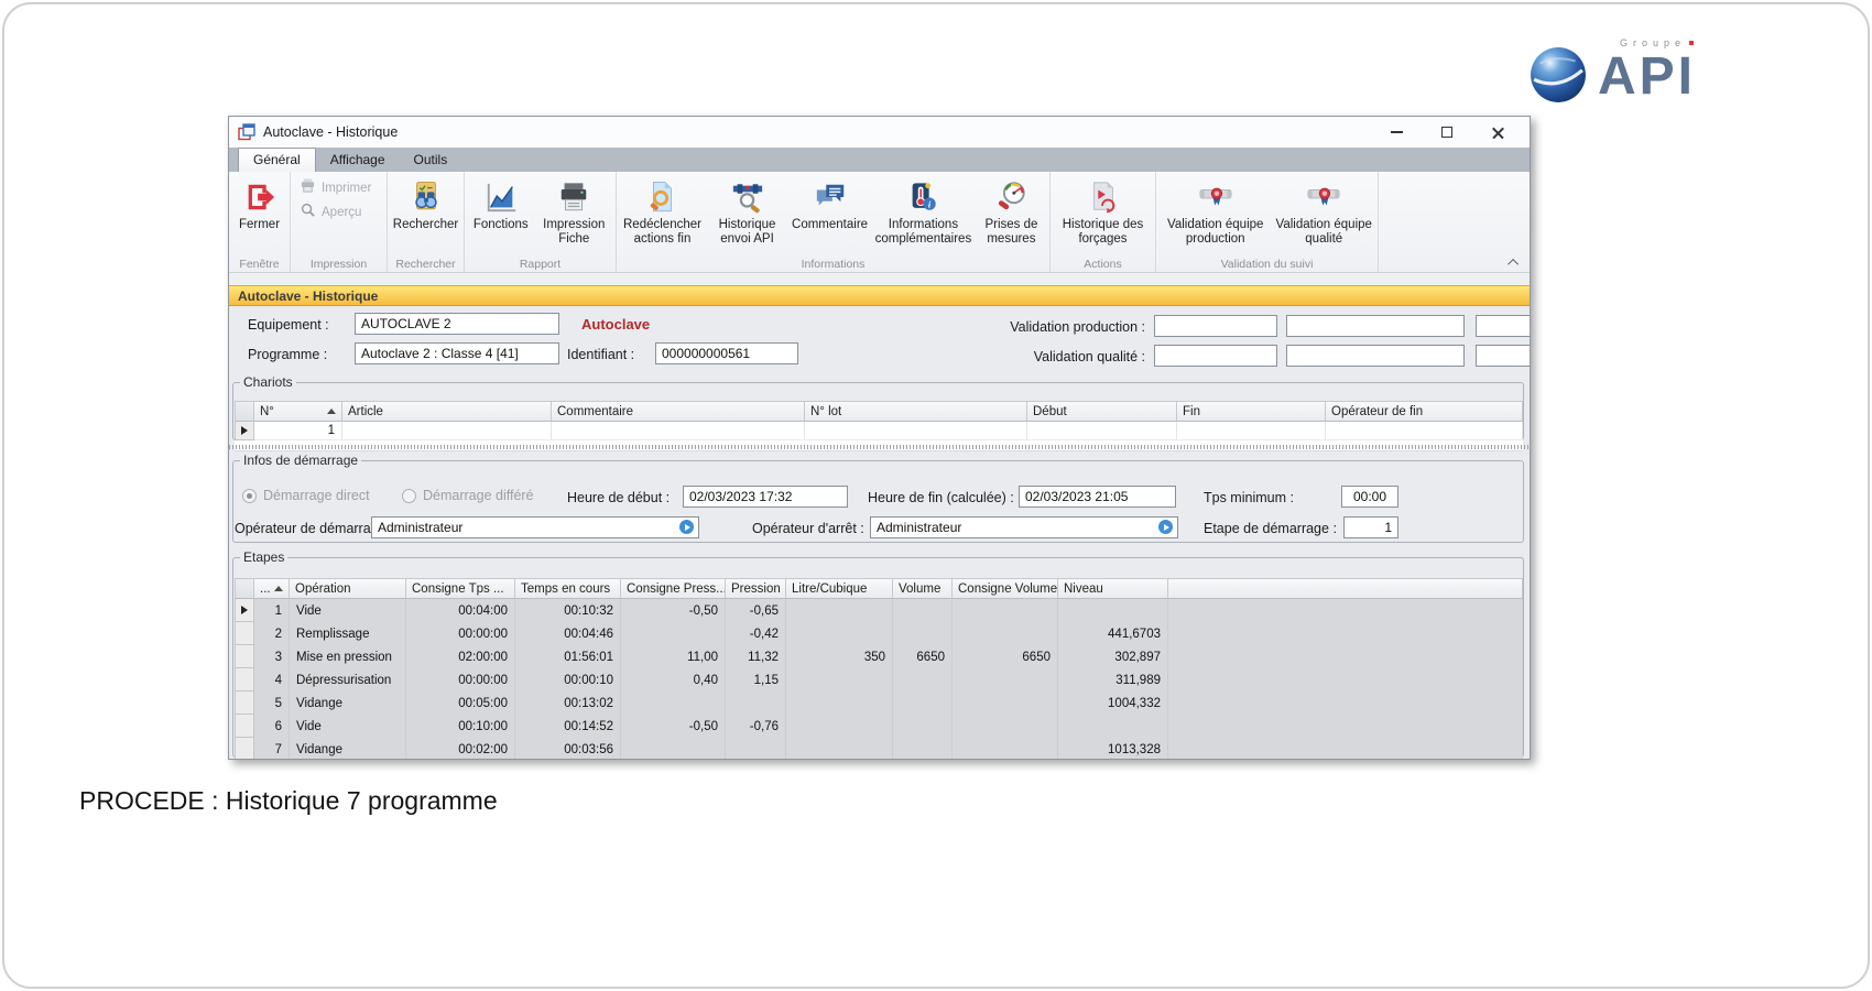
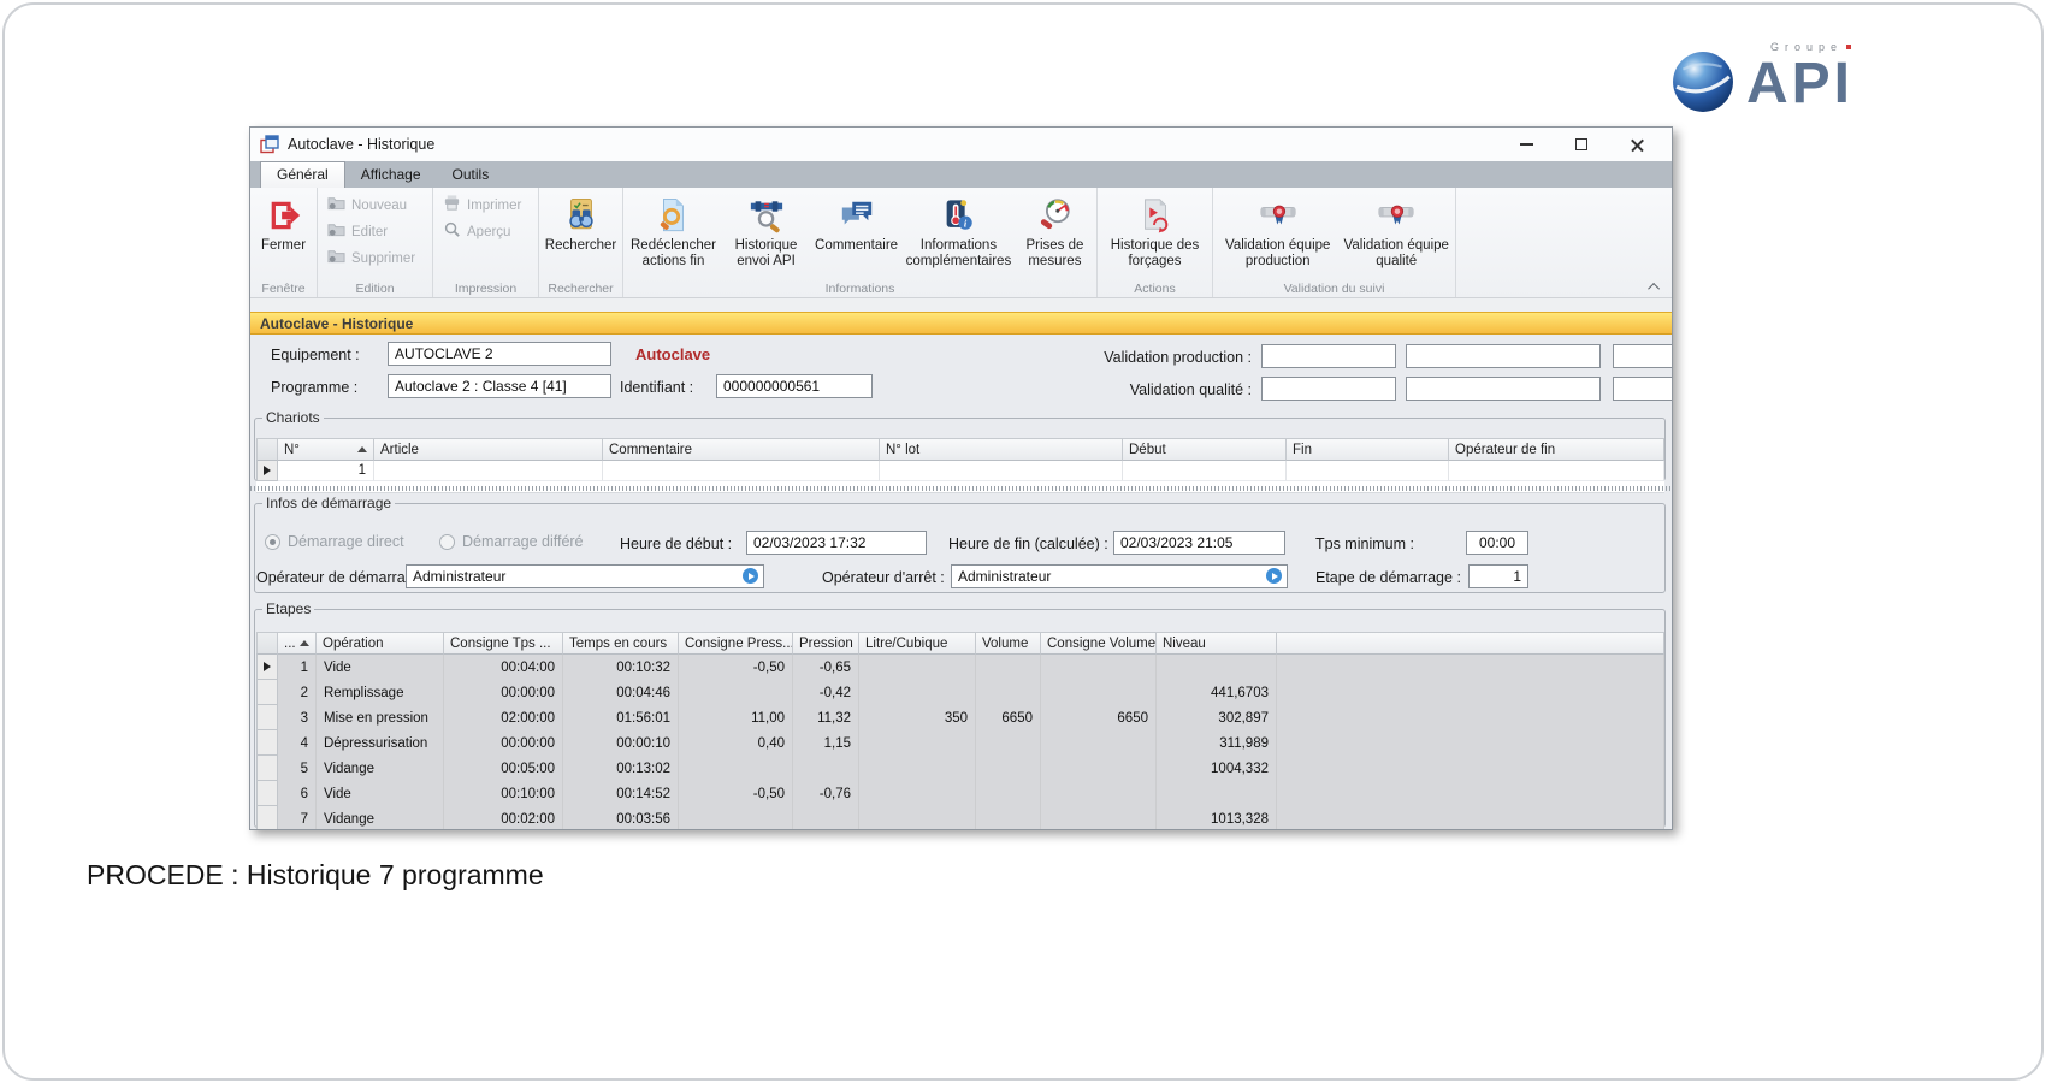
  Groupe
  API
  Autoclave - Historique
  Général
  Affichage
  Outils
  Fermer
  Fenêtre
+ Nouveau
+ Editer
+ Supprimer
+ Edition
  Imprimer
  Aperçu
  Impression
  Rechercher
  Rechercher
- Fonctions
- Impression Fiche
- Rapport
  Redéclencher actions fin
  Historique envoi API
  Commentaire
  i
  Informations complémentaires
  Prises de mesures
  Informations
  Historique des forçages
  Actions
  Validation équipe production
  Validation équipe qualité
  Validation du suivi
  Autoclave - Historique
  Equipement :
  AUTOCLAVE 2
  Autoclave
  Validation production :
  Programme :
  Autoclave 2 : Classe 4 [41]
  Identifiant :
  000000000561
  Validation qualité :
  Chariots
  N°
  Article
  Commentaire
  N° lot
  Début
  Fin
  Opérateur de fin
  1
  Infos de démarrage
  Démarrage direct
  Démarrage différé
  Heure de début :
  02/03/2023 17:32
  Heure de fin (calculée) :
  02/03/2023 21:05
  Tps minimum :
  00:00
  Opérateur de démarra
  Administrateur
  Opérateur d'arrêt :
  Administrateur
  Etape de démarrage :
  1
  Etapes
  ...
  Opération
  Consigne Tps ...
  Temps en cours
  Consigne Press..
  Pression
  Litre/Cubique
  Volume
  Consigne Volume
  Niveau
  1
  Vide
  00:04:00
  00:10:32
  -0,50
  -0,65
  2
  Remplissage
  00:00:00
  00:04:46
  -0,42
  441,6703
  3
  Mise en pression
  02:00:00
  01:56:01
  11,00
  11,32
  350
  6650
  6650
  302,897
  4
  Dépressurisation
  00:00:00
  00:00:10
  0,40
  1,15
  311,989
  5
  Vidange
  00:05:00
  00:13:02
  1004,332
  6
  Vide
  00:10:00
  00:14:52
  -0,50
  -0,76
  7
  Vidange
  00:02:00
  00:03:56
  1013,328
  PROCEDE : Historique 7 programme
